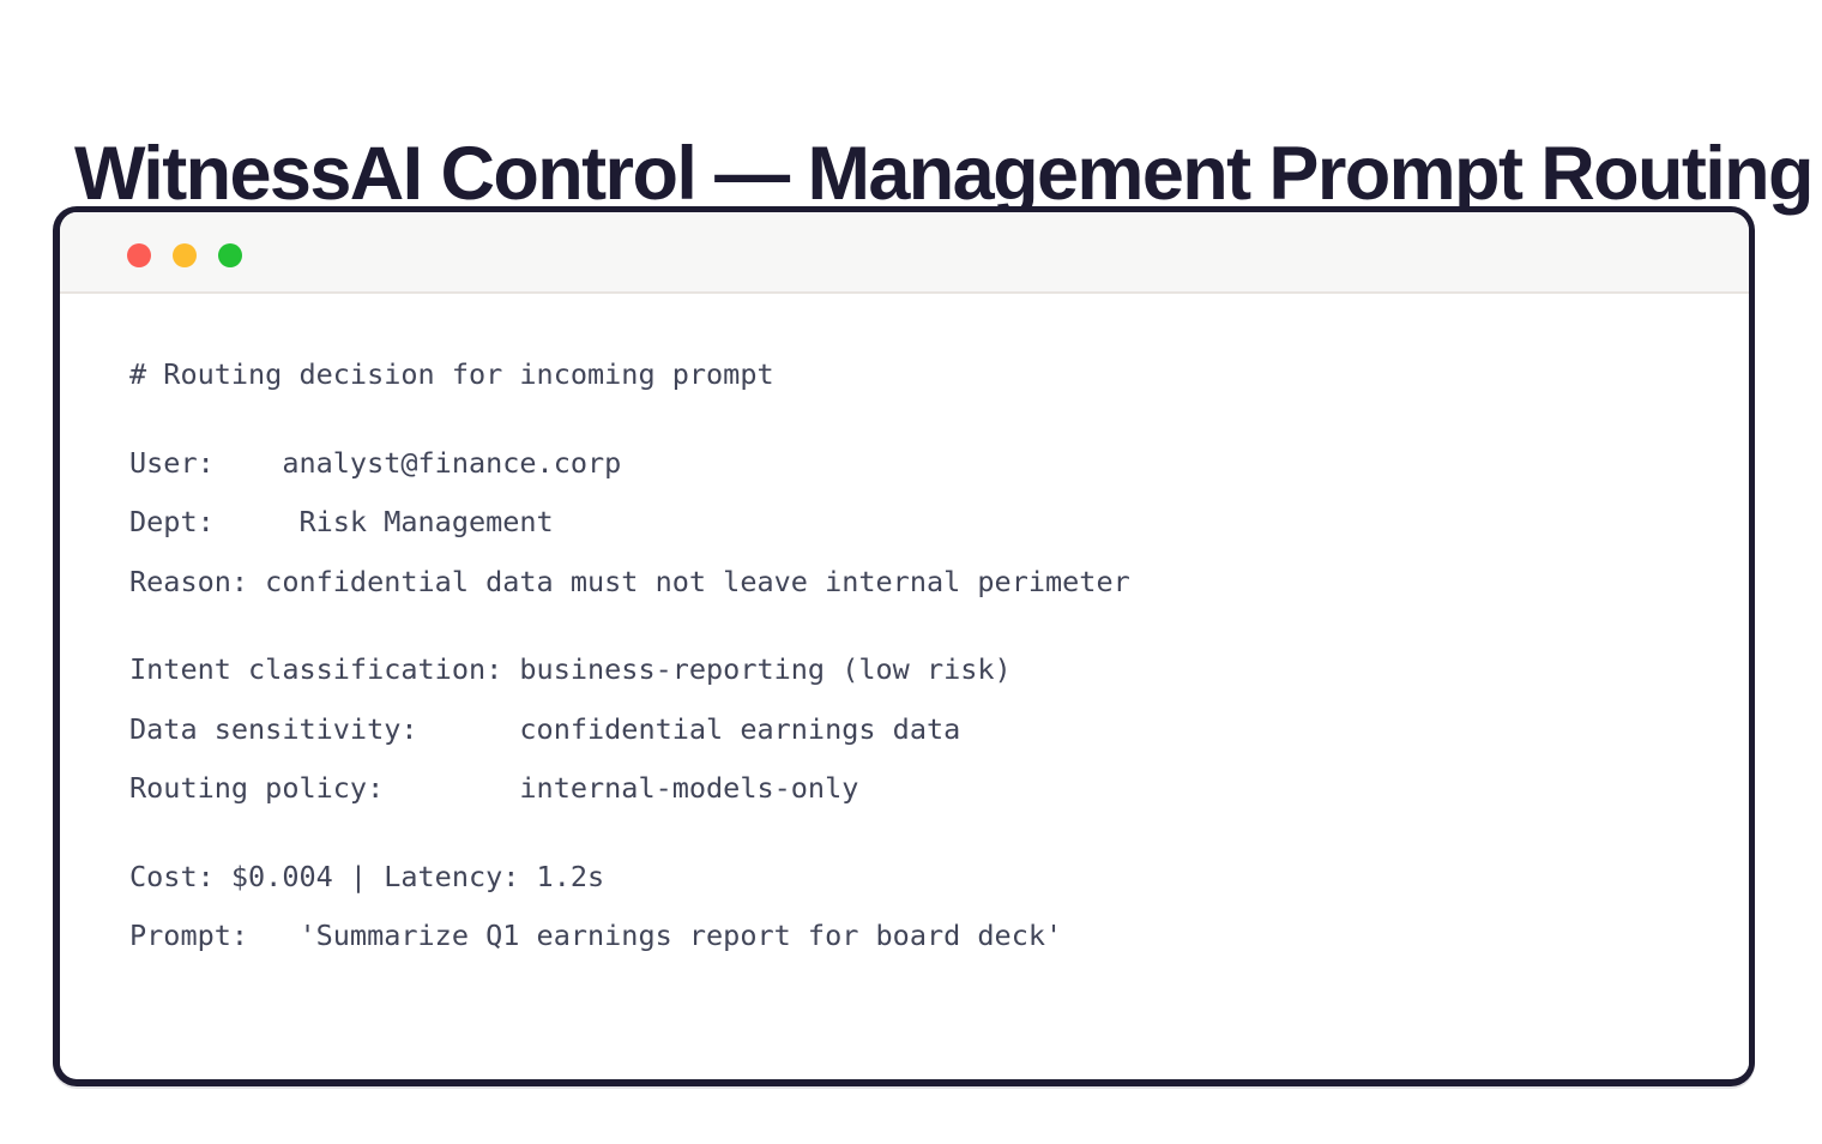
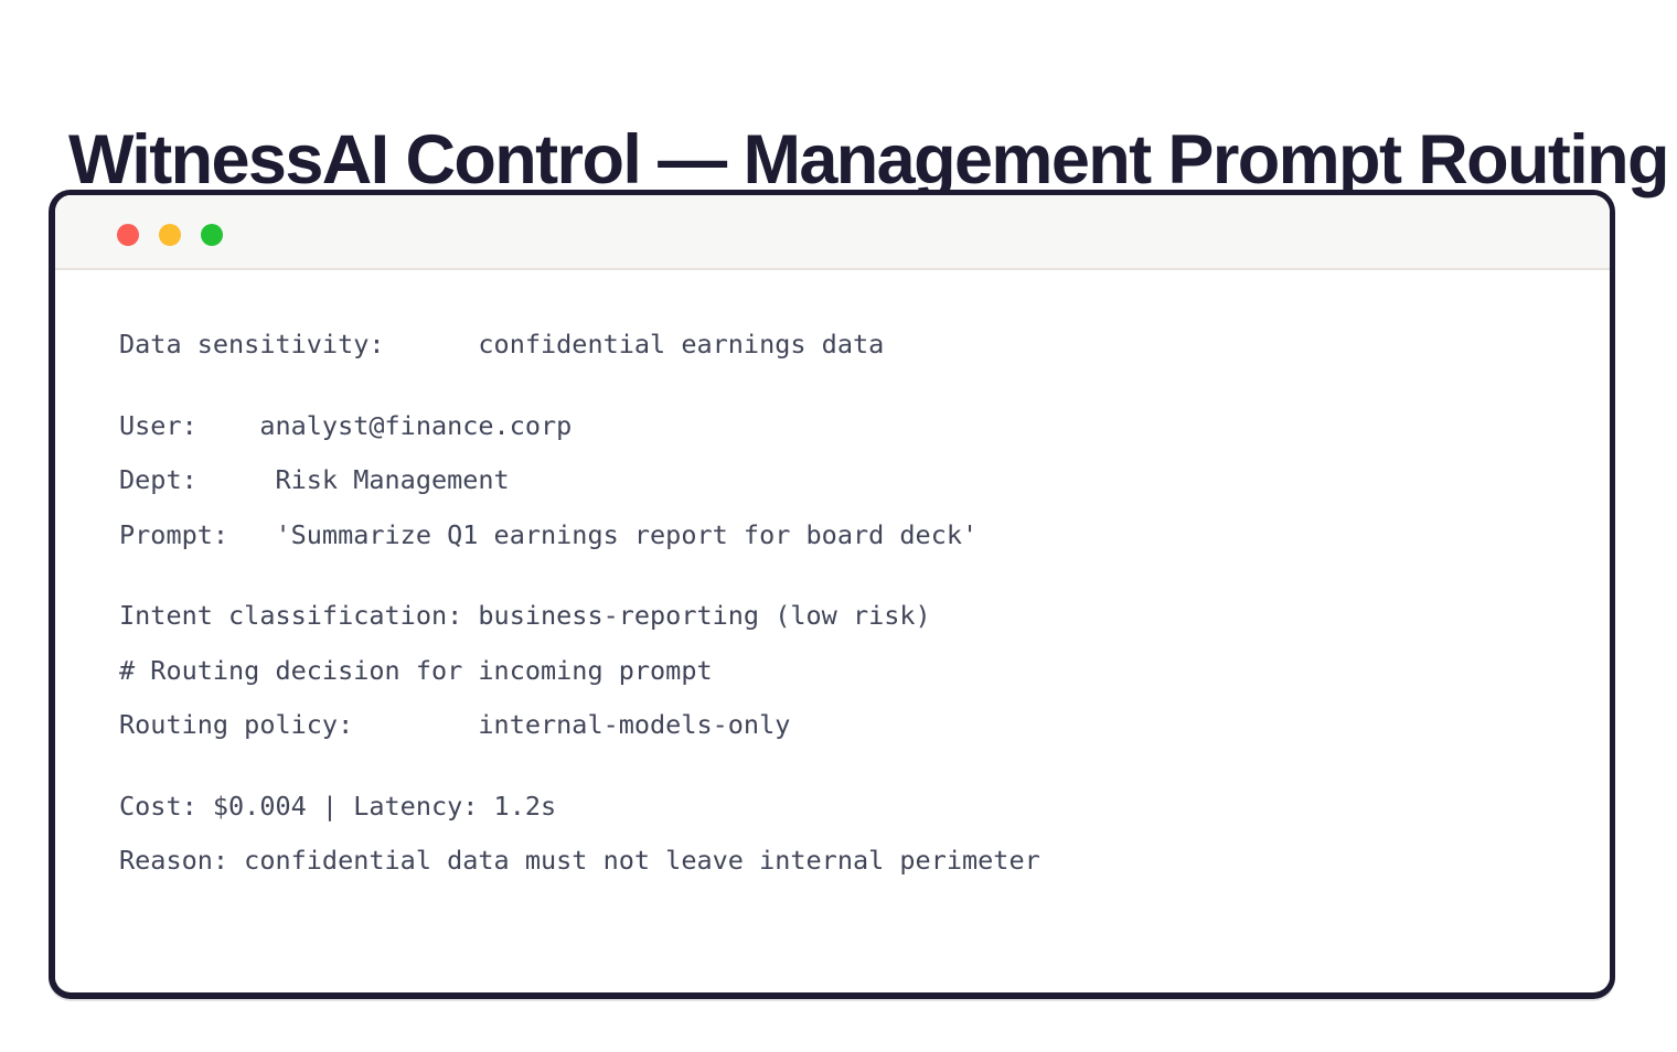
  WitnessAI Control — Management Prompt Routing
- # Routing decision for incoming prompt
+ Data sensitivity: confidential earnings data
  User: analyst@finance.corp
  Dept: Risk Management
- Reason: confidential data must not leave internal perimeter
+ Prompt: 'Summarize Q1 earnings report for board deck'
  Intent classification: business-reporting (low risk)
- Data sensitivity: confidential earnings data
+ # Routing decision for incoming prompt
  Routing policy: internal-models-only
  Cost: $0.004 | Latency: 1.2s
- Prompt: 'Summarize Q1 earnings report for board deck'
+ Reason: confidential data must not leave internal perimeter
